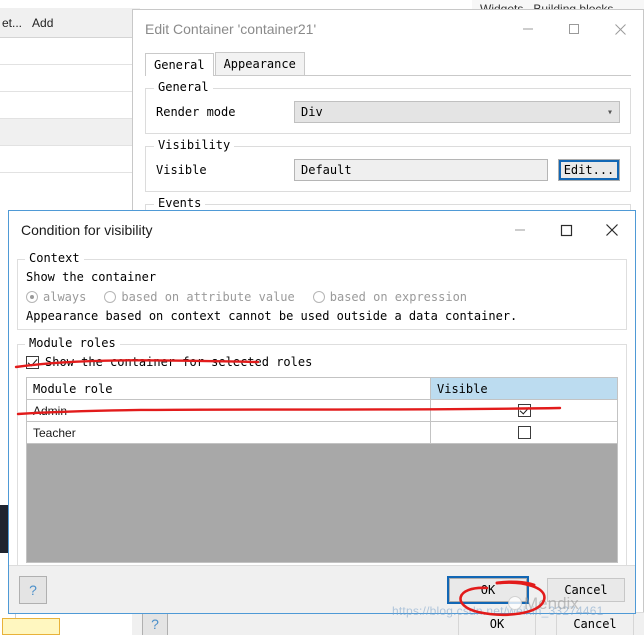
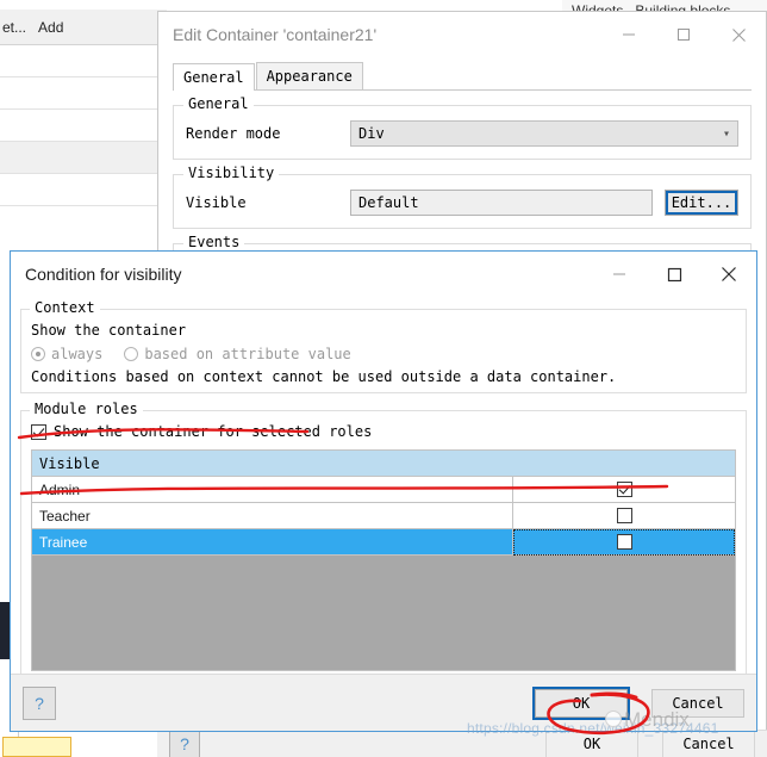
  et...
  Add
  Edit Container 'container21'
  General
  Appearance
  General
  Render mode
  Div
  ▾
  Visibility
  Visible
  Default
  Edit...
  Events
  ?
  OK
  Cancel
  Condition for visibility
  Context
  Show the container
  always
  based on attribute value
- based on expression
- Appearance based on context cannot be used outside a data container.
+ Conditions based on context cannot be used outside a data container.
  Module roles
- Module role
  Visible
  Admin
  Teacher
+ Trainee
  ?
  OK
  Cancel
  https://blog.cs.net/wein_33274461
  Mndix
